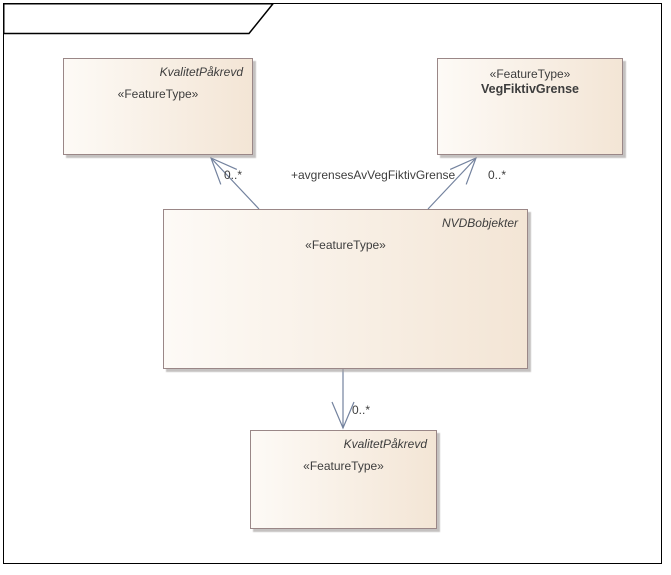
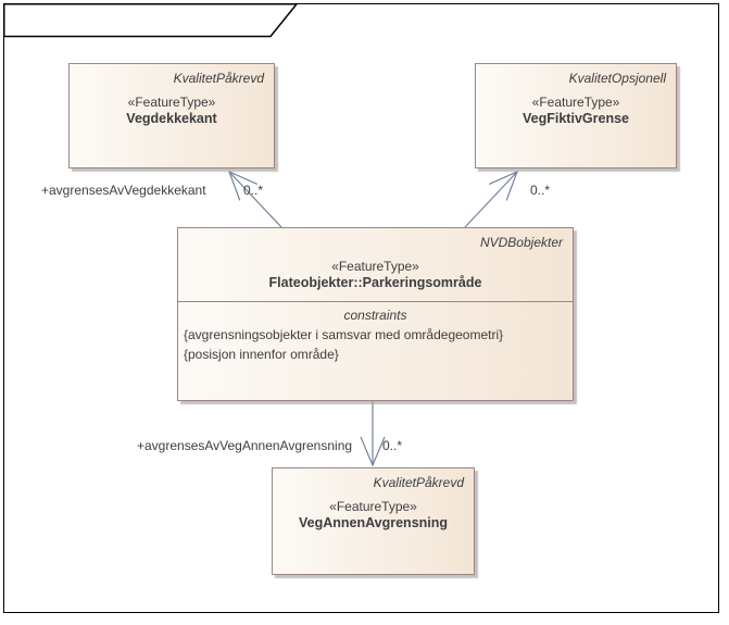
  KvalitetPåkrevd
  «FeatureType»
+ Vegdekkekant
+ KvalitetOpsjonell
  «FeatureType»
  VegFiktivGrense
  NVDBobjekter
  «FeatureType»
+ Flateobjekter::Parkeringsområde
+ constraints
+ {avgrensningsobjekter i samsvar med områdegeometri}
+ {posisjon innenfor område}
  KvalitetPåkrevd
  «FeatureType»
+ VegAnnenAvgrensning
+ +avgrensesAvVegdekkekant
  0..*
- +avgrensesAvVegFiktivGrense
  0..*
+ +avgrensesAvVegAnnenAvgrensning
  0..*
